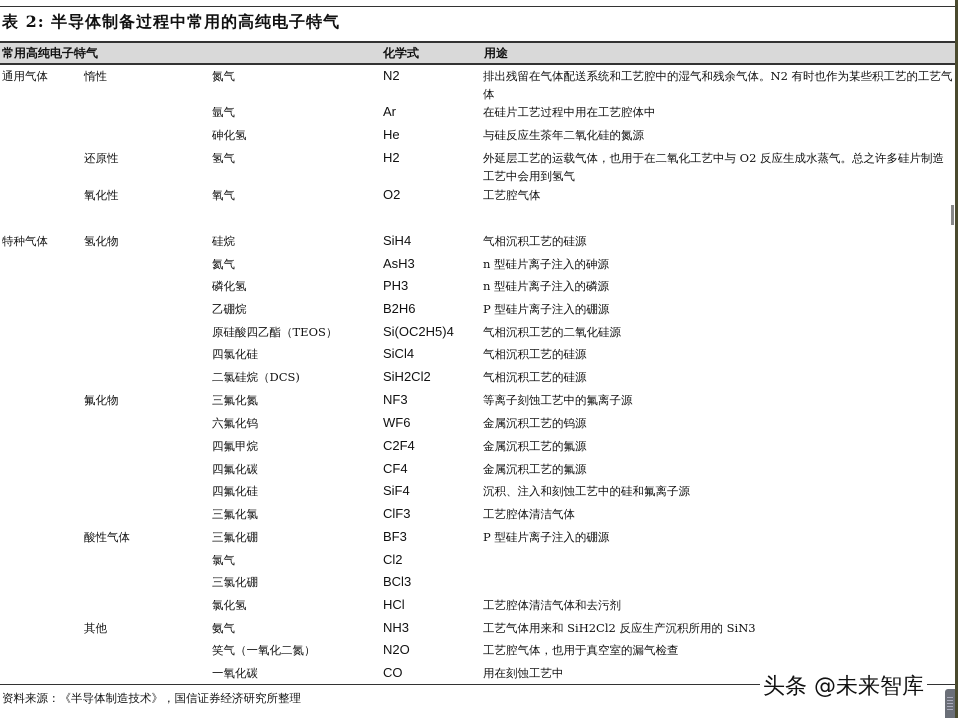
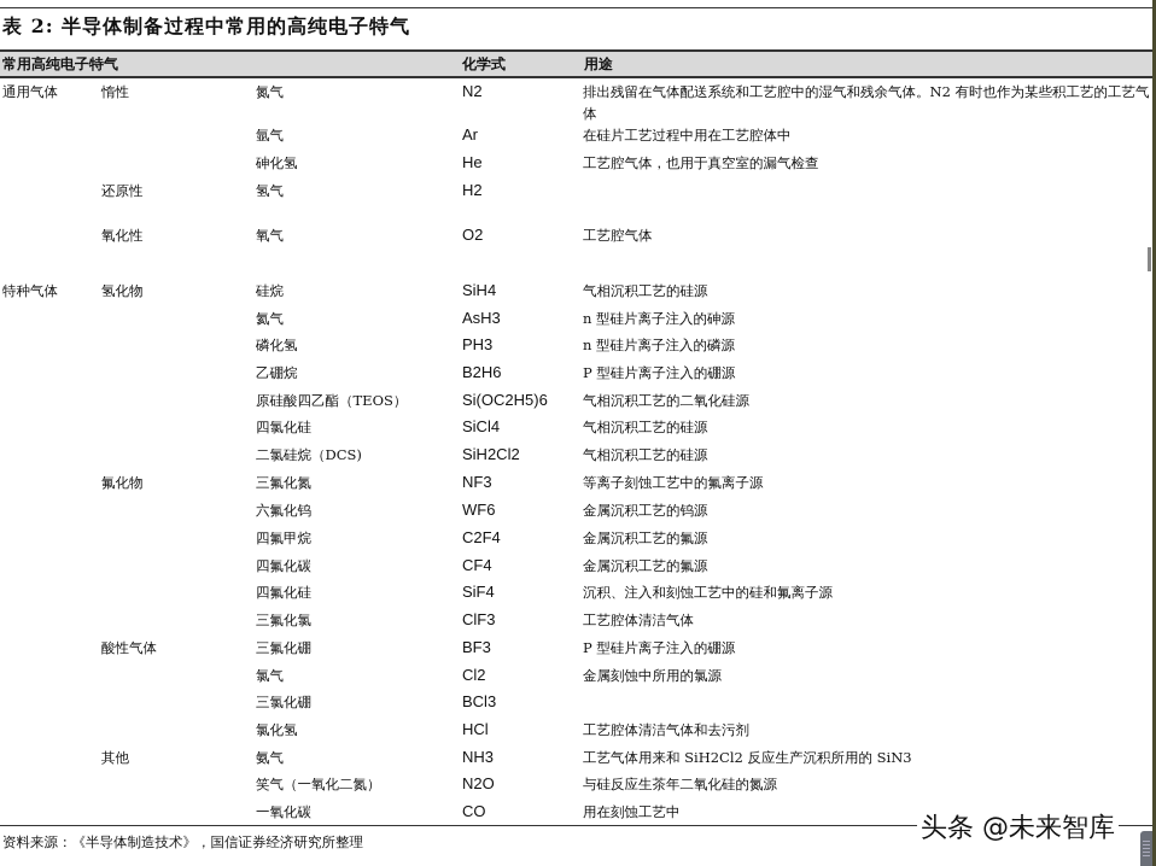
  表 2: 半导体制备过程中常用的高纯电子特气
  常用高纯电子特气
  化学式
  用途
  通用气体
  惰性
  氮气
  N2
  排出残留在气体配送系统和工艺腔中的湿气和残余气体。N2 有时也作为某些积工艺的工艺气体
  氩气
  Ar
  在硅片工艺过程中用在工艺腔体中
  砷化氢
  He
- 与硅反应生茶年二氧化硅的氮源
+ 工艺腔气体，也用于真空室的漏气检查
  还原性
  氢气
  H2
- 外延层工艺的运载气体，也用于在二氧化工艺中与 O2 反应生成水蒸气。总之许多硅片制造工艺中会用到氢气
  氧化性
  氧气
  O2
  工艺腔气体
  特种气体
  氢化物
  硅烷
  SiH4
  气相沉积工艺的硅源
  氦气
  AsH3
  n 型硅片离子注入的砷源
  磷化氢
  PH3
  n 型硅片离子注入的磷源
  乙硼烷
  B2H6
  P 型硅片离子注入的硼源
  原硅酸四乙酯（TEOS）
- Si(OC2H5)4
+ Si(OC2H5)6
  气相沉积工艺的二氧化硅源
  四氯化硅
  SiCl4
  气相沉积工艺的硅源
  二氯硅烷（DCS)
  SiH2Cl2
  气相沉积工艺的硅源
  氟化物
  三氟化氮
  NF3
  等离子刻蚀工艺中的氟离子源
  六氟化钨
  WF6
  金属沉积工艺的钨源
  四氟甲烷
  C2F4
  金属沉积工艺的氟源
  四氟化碳
  CF4
  金属沉积工艺的氟源
  四氟化硅
  SiF4
  沉积、注入和刻蚀工艺中的硅和氟离子源
  三氟化氯
  ClF3
  工艺腔体清洁气体
  酸性气体
  三氟化硼
  BF3
  P 型硅片离子注入的硼源
  氯气
  Cl2
+ 金属刻蚀中所用的氯源
  三氯化硼
  BCl3
  氯化氢
  HCl
  工艺腔体清洁气体和去污剂
  其他
  氨气
  NH3
  工艺气体用来和 SiH2Cl2 反应生产沉积所用的 SiN3
  笑气（一氧化二氮）
  N2O
- 工艺腔气体，也用于真空室的漏气检查
+ 与硅反应生茶年二氧化硅的氮源
  一氧化碳
  CO
  用在刻蚀工艺中
  资料来源：《半导体制造技术》，国信证券经济研究所整理
  头条 @未来智库
